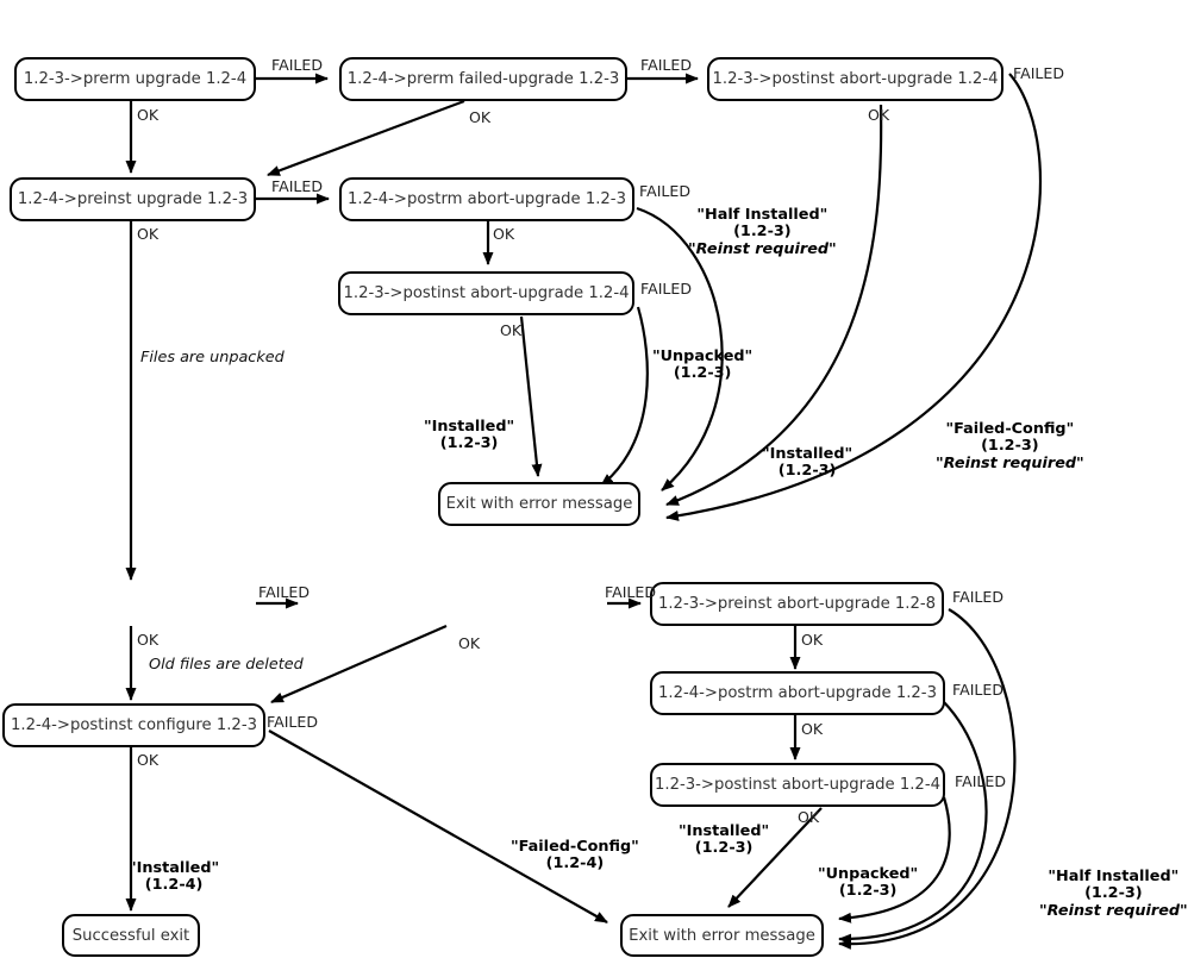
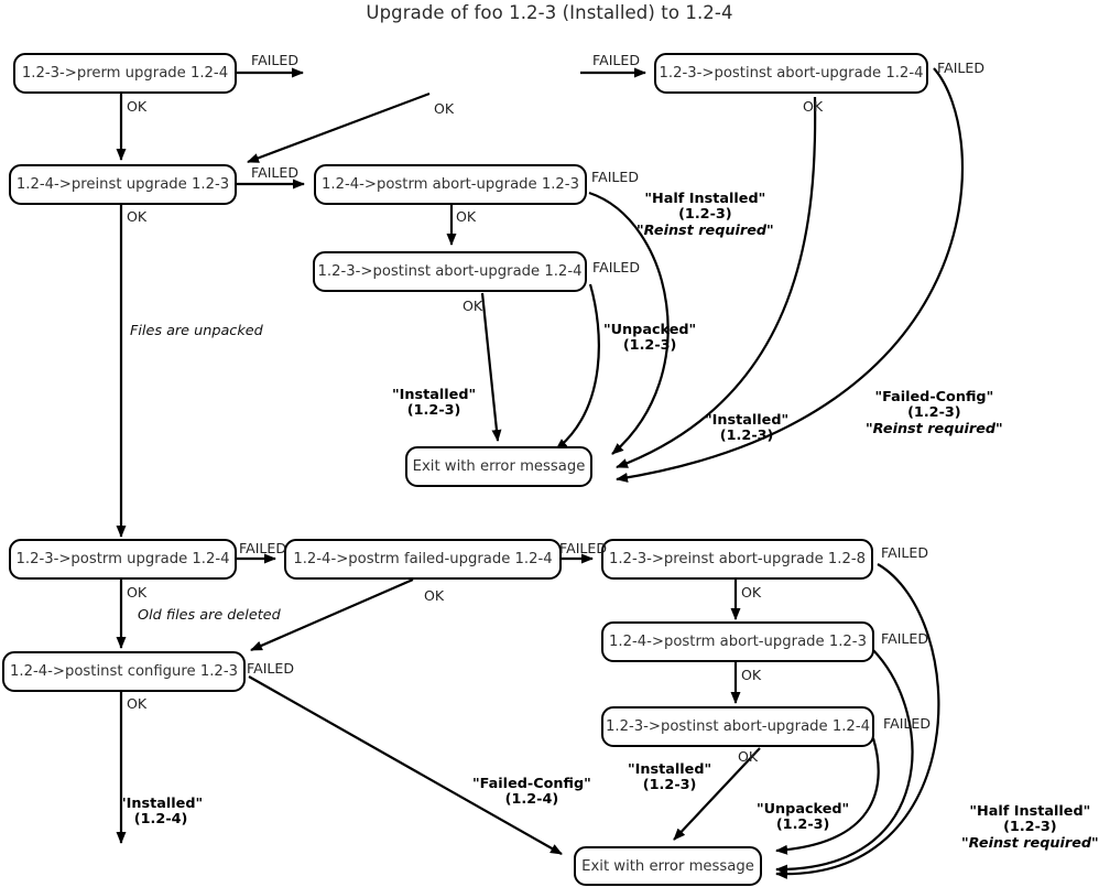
+ Upgrade of foo 1.2-3 (Installed) to 1.2-4
  1.2-3->prerm upgrade 1.2-4
- 1.2-4->prerm failed-upgrade 1.2-3
  1.2-3->postinst abort-upgrade 1.2-4
  1.2-4->preinst upgrade 1.2-3
  1.2-4->postrm abort-upgrade 1.2-3
  1.2-3->postinst abort-upgrade 1.2-4
  Exit with error message
+ 1.2-3->postrm upgrade 1.2-4
+ 1.2-4->postrm failed-upgrade 1.2-4
  1.2-3->preinst abort-upgrade 1.2-8
  1.2-4->postrm abort-upgrade 1.2-3
  1.2-3->postinst abort-upgrade 1.2-4
  1.2-4->postinst configure 1.2-3
  Exit with error message
- Successful exit
  FAILED
  FAILED
  FAILED
  OK
  OK
  OK
  FAILED
  FAILED
  OK
  OK
  FAILED
  OK
  Files are unpacked
  "Half Installed"
  (1.2-3)
  "Reinst required"
  "Unpacked"
  (1.2-3)
  "Installed"
  (1.2-3)
  "Installed"
  (1.2-3)
  "Failed-Config"
  (1.2-3)
  "Reinst required"
  FAILED
  FAILED
  FAILED
  OK
  OK
  OK
  Old files are deleted
  FAILED
  FAILED
  OK
  OK
  FAILED
  OK
  "Installed"
  (1.2-3)
  "Failed-Config"
  (1.2-4)
  "Unpacked"
  (1.2-3)
  "Half Installed"
  (1.2-3)
  "Reinst required"
  "Installed"
  (1.2-4)
